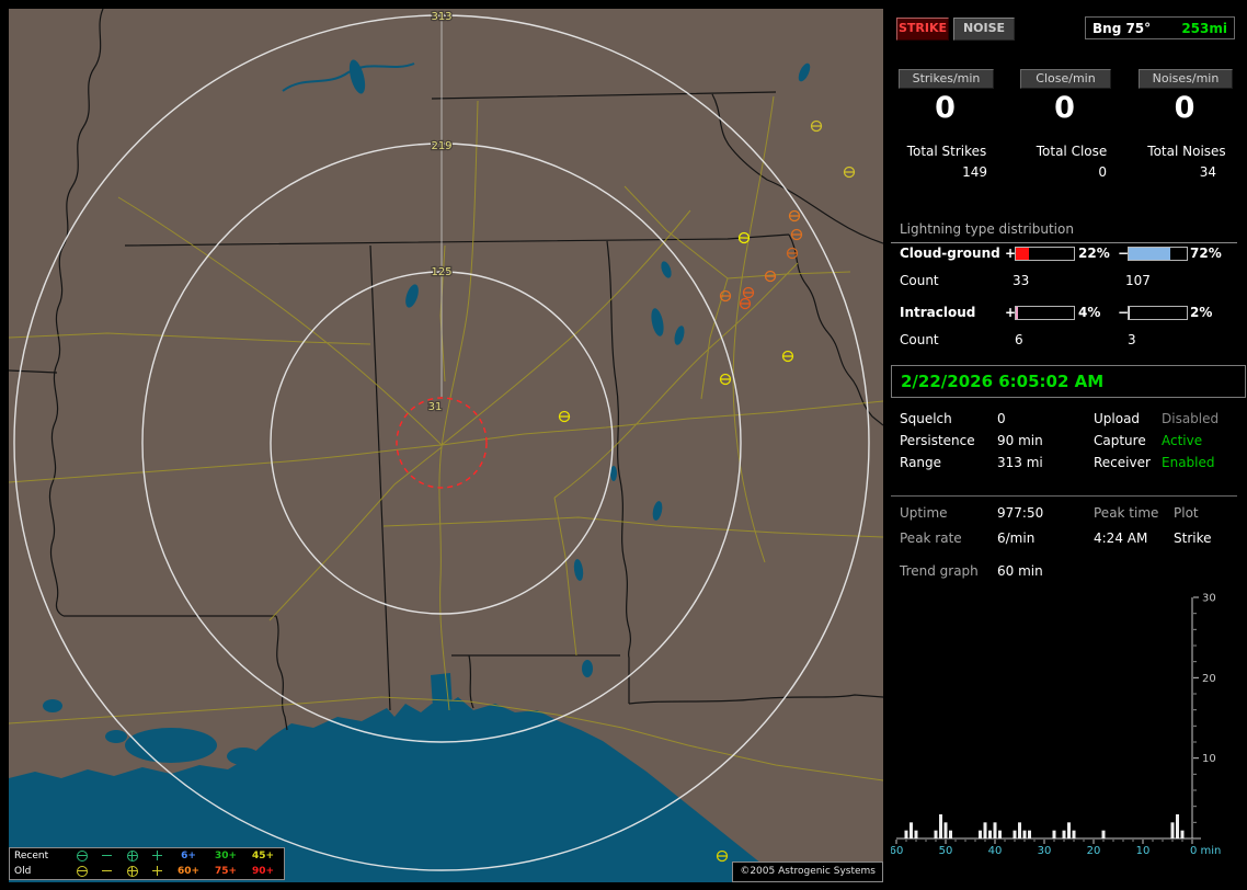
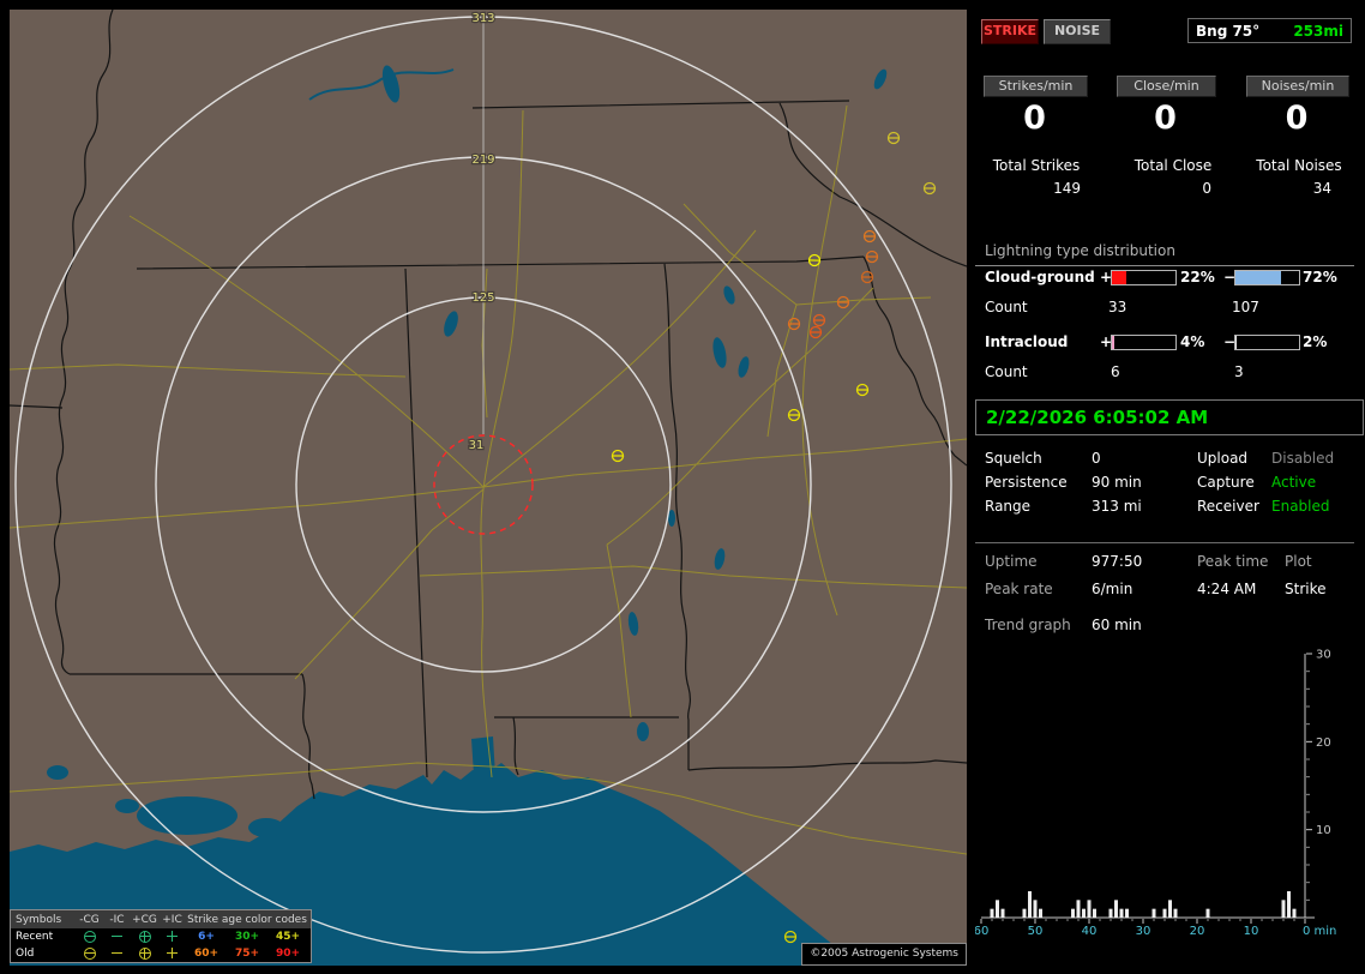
  313
  219
  125
  31
+ Symbols
+ -CG
+ -IC
+ +CG
+ +IC
+ Strike age color codes
  Recent
  6+
  30+
  45+
  Old
  60+
  75+
  90+
  ©2005 Astrogenic Systems
  STRIKE
  NOISE
  Bng 75°
  253mi
  Strikes/min
  Close/min
  Noises/min
  0
  0
  0
  Total Strikes
  Total Close
  Total Noises
  149
  0
  34
  Lightning type distribution
  Cloud-ground
  +
  22%
  −
  72%
  Count
  33
  107
  Intracloud
  +
  4%
  −
  2%
  Count
  6
  3
  2/22/2026 6:05:02 AM
  Squelch
  0
  Upload
  Disabled
  Persistence
  90 min
  Capture
  Active
  Range
  313 mi
  Receiver
  Enabled
  Uptime
  977:50
  Peak time
  Plot
  Peak rate
  6/min
  4:24 AM
  Strike
  Trend graph
  60 min
  10
  20
  30
  60
  50
  40
  30
  20
  10
  0 min
